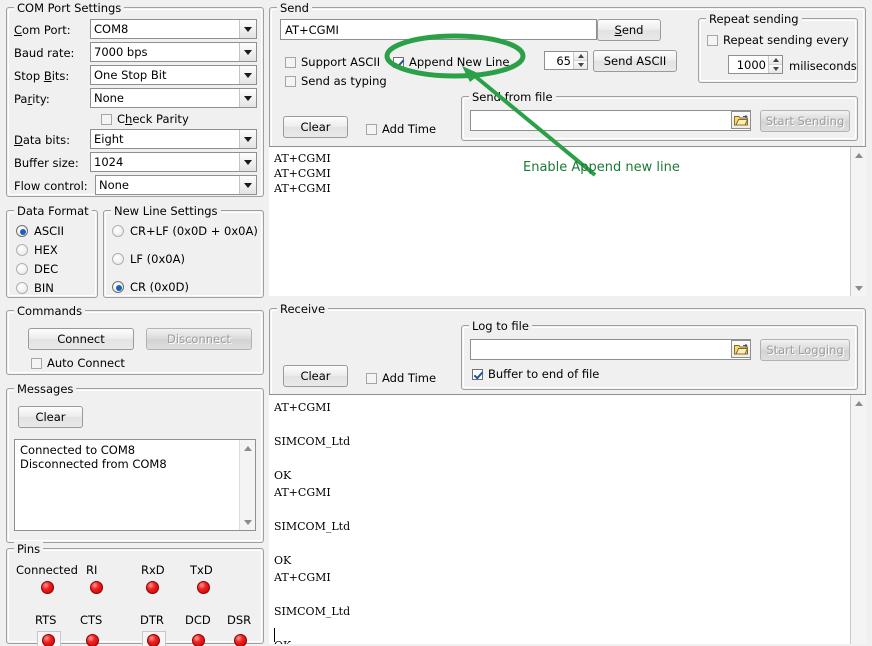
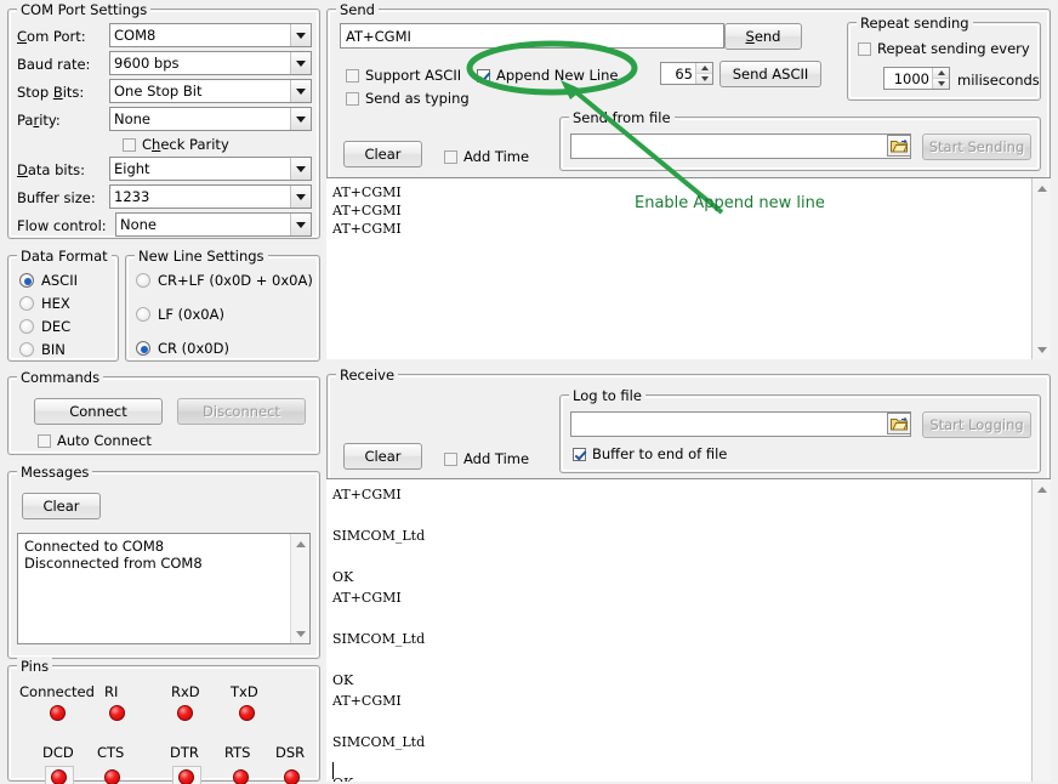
  COM Port Settings
  Com Port:
  COM8
  Baud rate:
- 7000 bps
+ 9600 bps
  Stop Bits:
  One Stop Bit
  Parity:
  None
  Check Parity
  Data bits:
  Eight
  Buffer size:
- 1024
+ 1233
  Flow control:
  None
  Data Format
  ASCII
  HEX
  DEC
  BIN
  New Line Settings
  CR+LF (0x0D + 0x0A)
  LF (0x0A)
  CR (0x0D)
  Commands
  Connect
  Disconnect
  Auto Connect
  Messages
  Clear
  Connected to COM8
  Disconnected from COM8
  Pins
  Connected
  RI
  RxD
  TxD
- RTS
+ DCD
  CTS
  DTR
- DCD
+ RTS
  DSR
  Send
  AT+CGMI
  Send
  Support ASCII
  Append New Line
  Send as typing
  65
  Send ASCII
  Repeat sending
  Repeat sending every
  1000
  miliseconds
  Sen from file
  Start Sending
  Clear
  Add Time
  AT+CGMI
  AT+CGMI
  AT+CGMI
  Receive
  Clear
  Add Time
  Log to file
  Start Logging
  Buffer to end of file
  AT+CGMI
  SIMCOM_Ltd
  OK
  AT+CGMI
  SIMCOM_Ltd
  OK
  AT+CGMI
  SIMCOM_Ltd
  Enable Append new line
